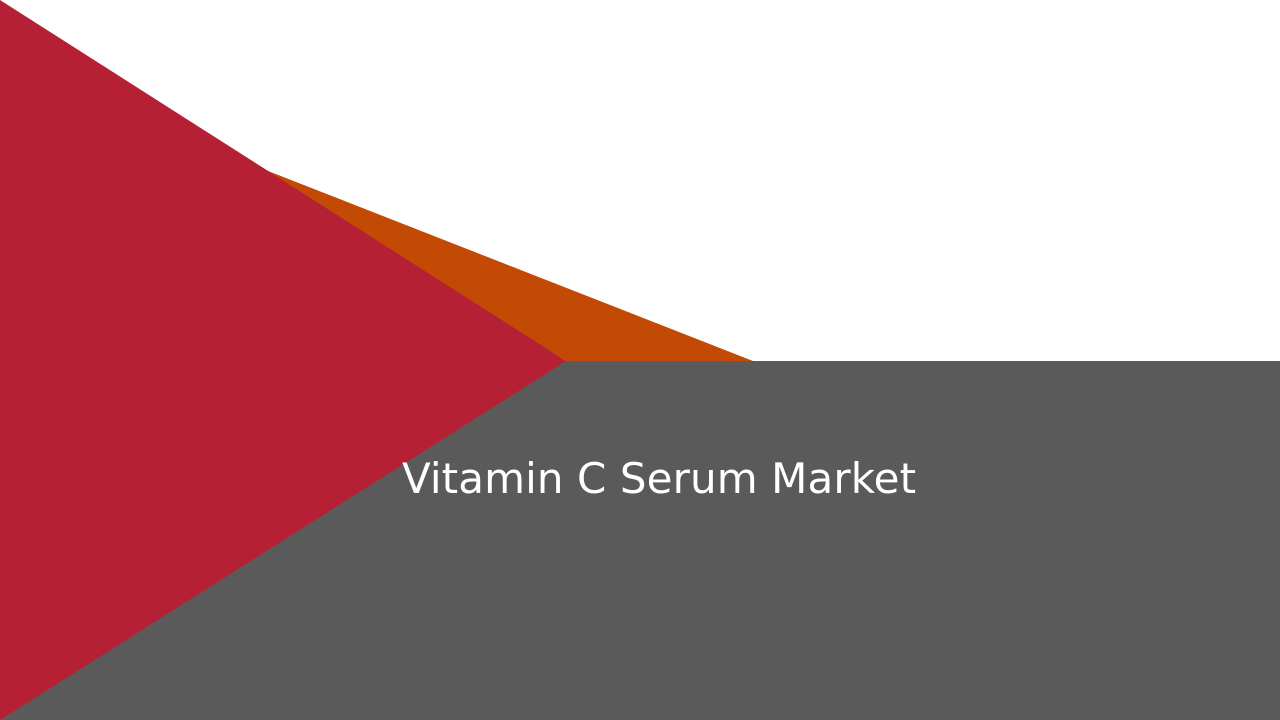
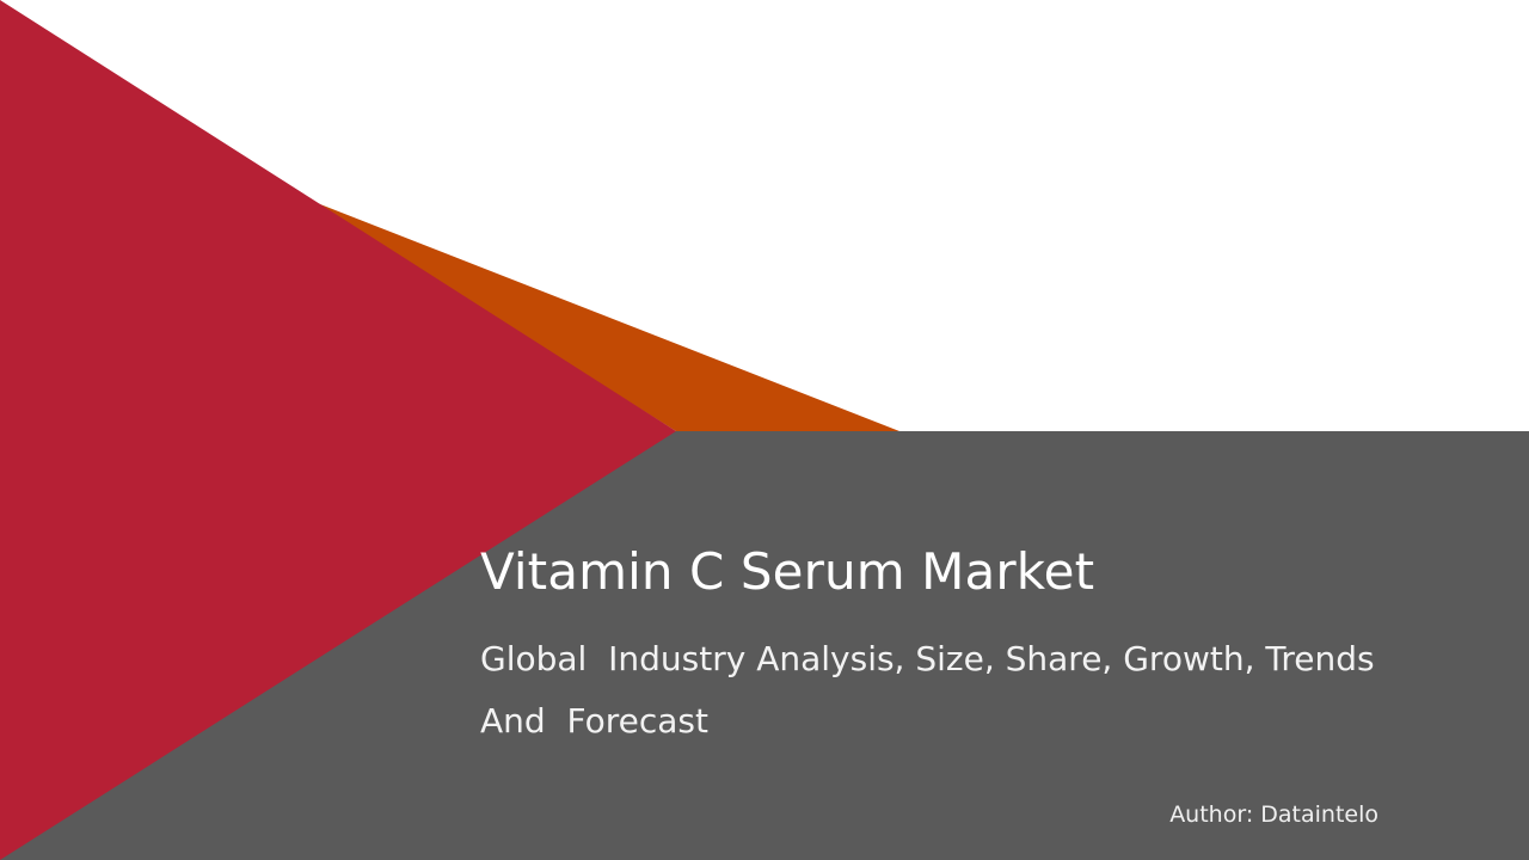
  Vitamin C Serum Market
+ Global Industry Analysis, Size, Share, Growth, Trends
+ And Forecast
+ Author: Dataintelo
